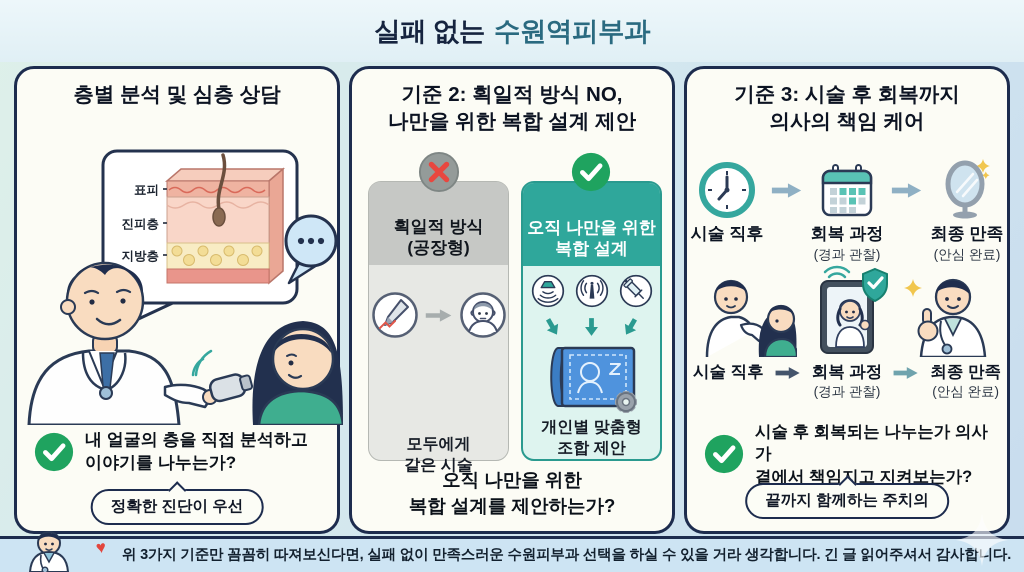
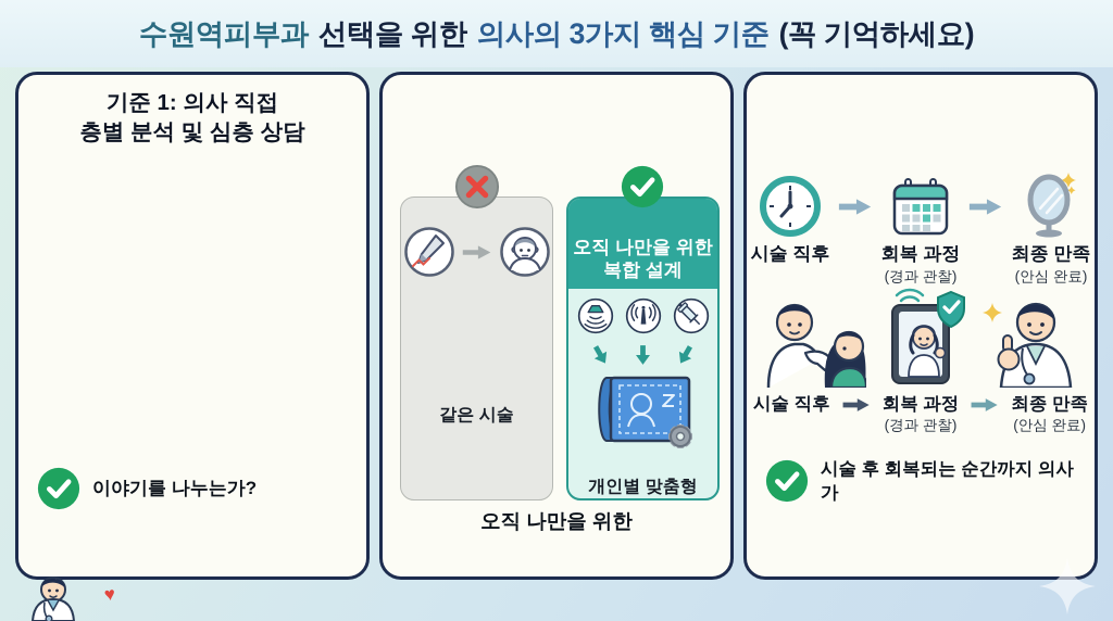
- 실패 없는
  수원역피부과
+ 선택을 위한
+ 의사의 3가지 핵심 기준
+ (꼭 기억하세요)
+ 기준 1: 의사 직접
  층별 분석 및 심층 상담
- 표피
- 진피층
- 지방층
- 내 얼굴의 층을 직접 분석하고
  이야기를 나누는가?
- 정확한 진단이 우선
- 기준 2: 획일적 방식 NO,
- 나만을 위한 복합 설계 제안
- 획일적 방식
- (공장형)
- 모두에게
  같은 시술
  오직 나만을 위한
  복합 설계
  개인별 맞춤형
- 조합 제안
  오직 나만을 위한
- 복합 설계를 제안하는가?
- 기준 3: 시술 후 회복까지
- 의사의 책임 케어
  시술 직후
  회복 과정
  (경과 관찰)
  최종 만족
  (안심 완료)
  시술 직후
  회복 과정
  (경과 관찰)
  최종 만족
  (안심 완료)
- 시술 후 회복되는 나누는가 의사가
+ 시술 후 회복되는 순간까지 의사가
- 곁에서 책임지고 지켜보는가?
- 끝까지 함께하는 주치의
- 위 3가지 기준만 꼼꼼히 따져보신다면, 실패 없이 만족스러운 수원피부과 선택을 하실 수 있을 거라 생각합니다. 긴 글 읽어주셔서 감사합니다.
